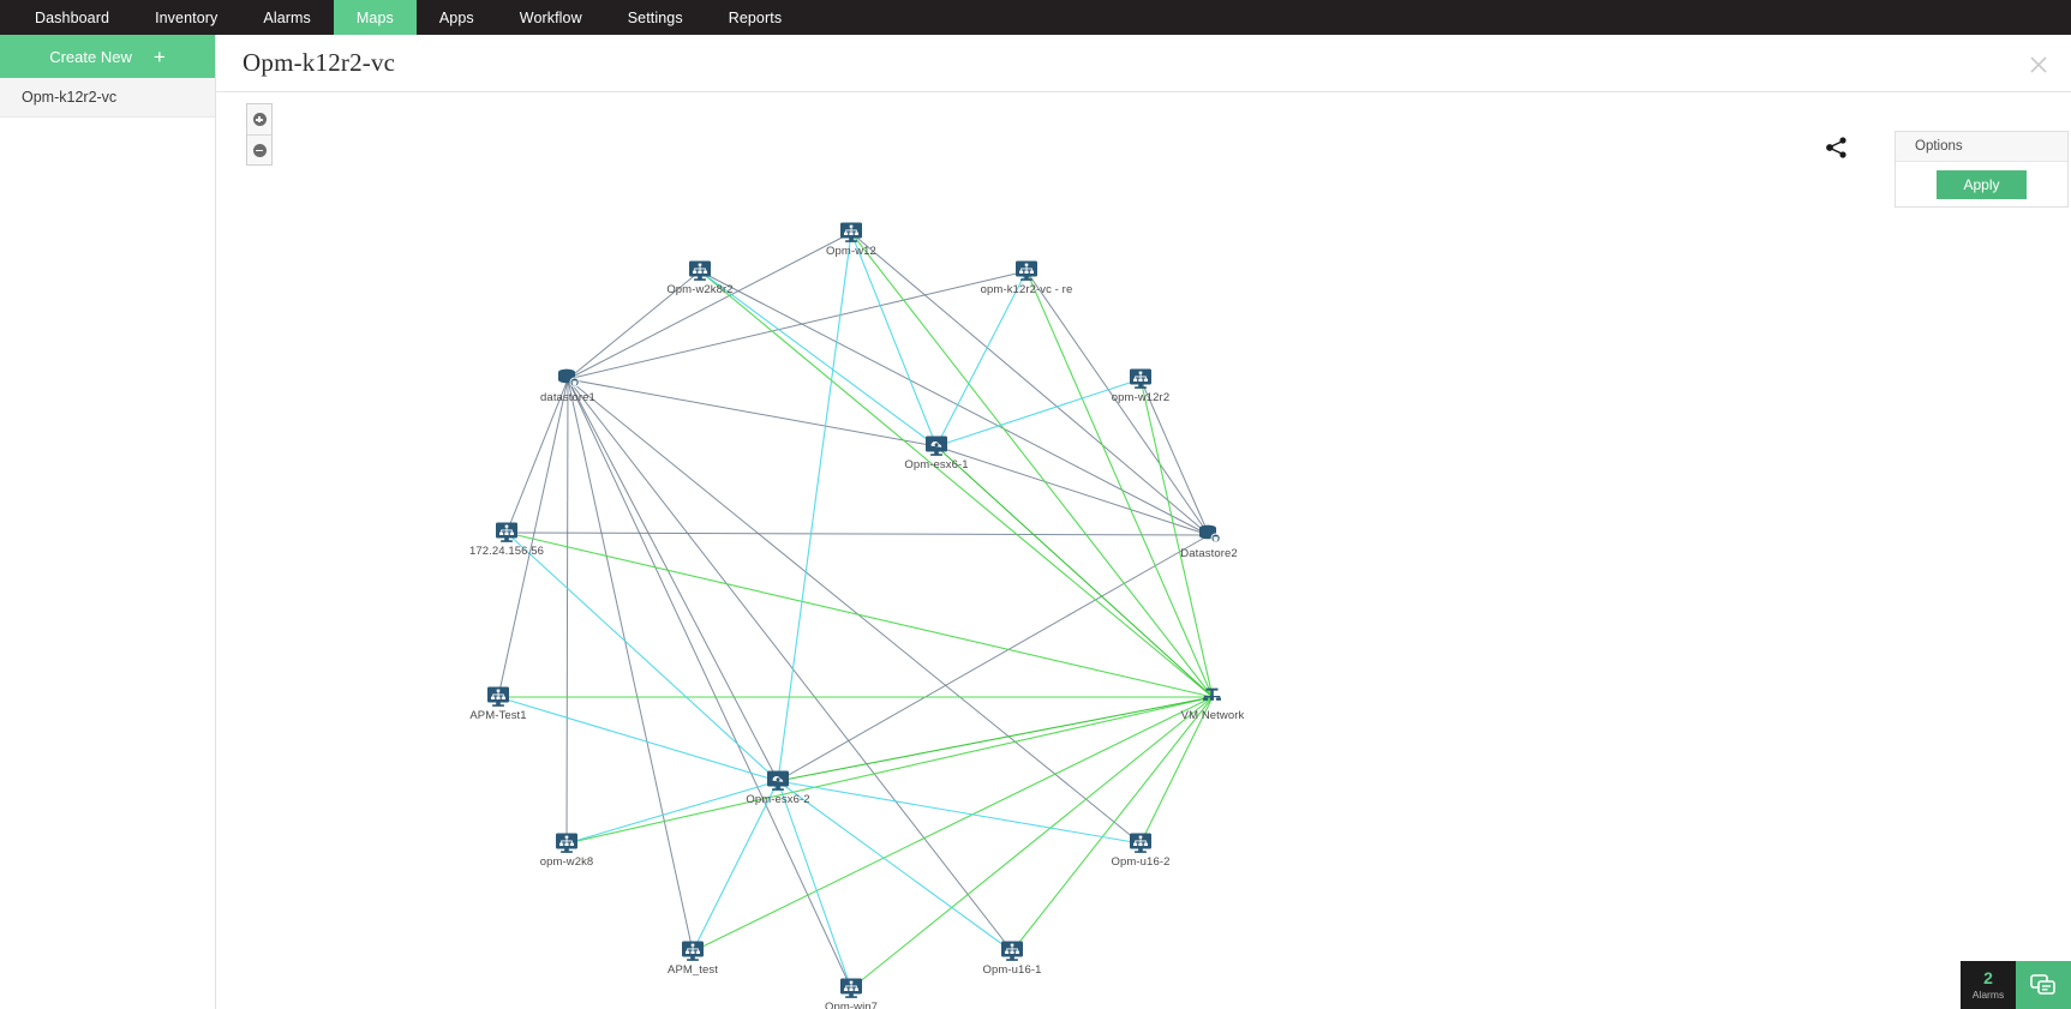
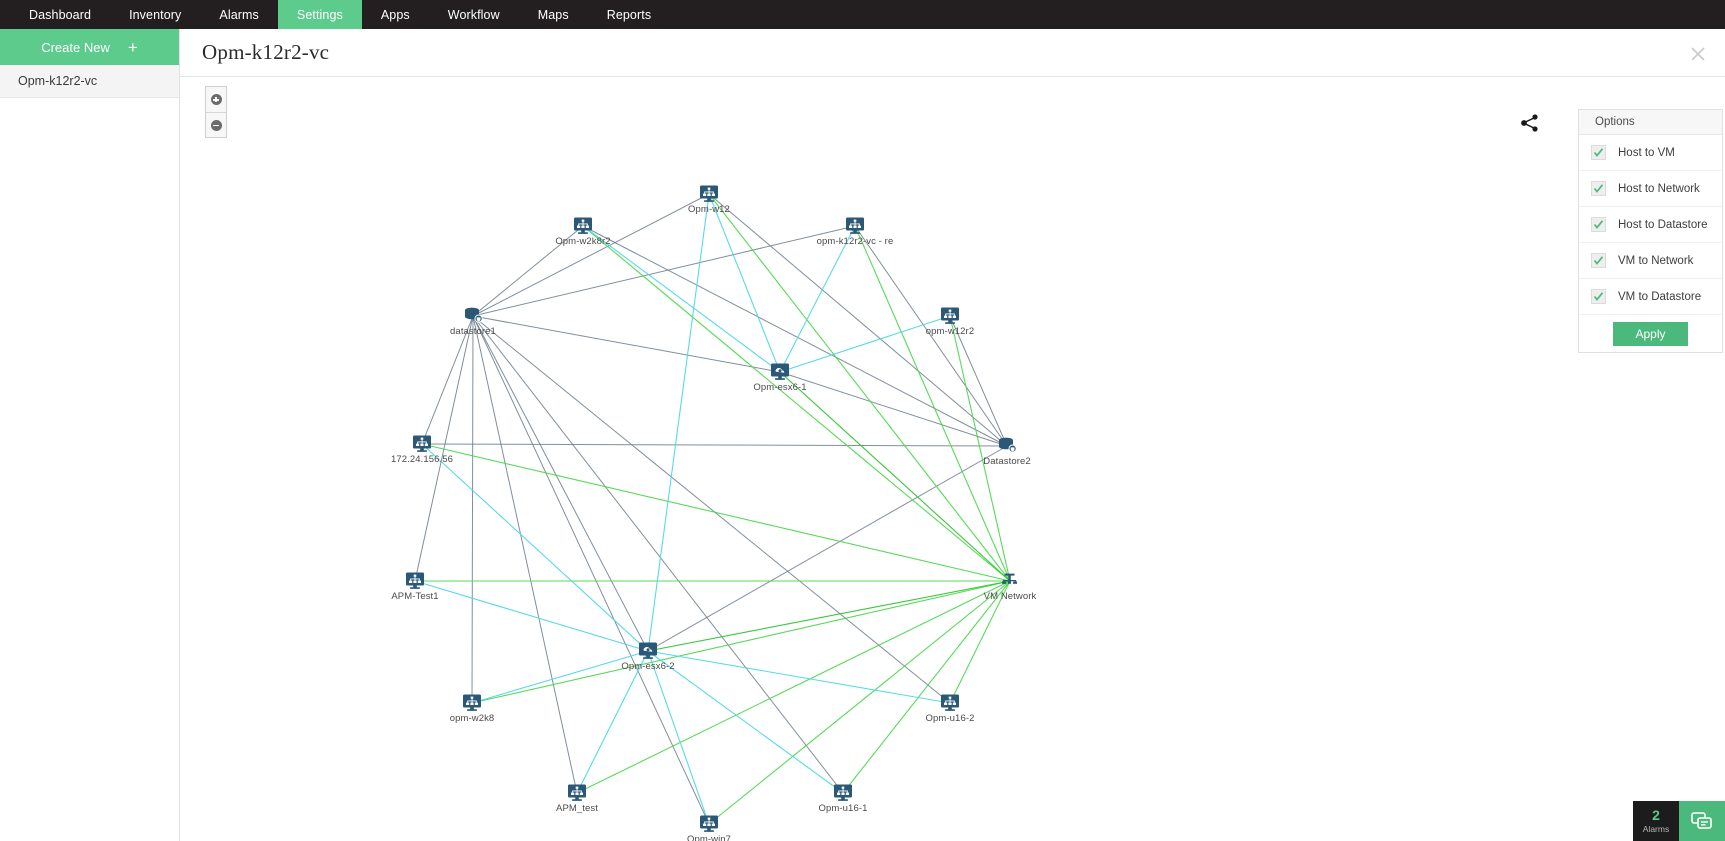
  Dashboard
  Inventory
  Alarms
- Maps
+ Settings
  Apps
  Workflow
- Settings
+ Maps
  Reports
  Create New
  +
  Opm-k12r2-vc
  Opm-k12r2-vc
  Opm-w12
  Opm-w2k8r2
  opm-k12r2-vc - re
  opm-w12r2
  datastore1
  Opm-esx6-1
  Datastore2
  172.24.156.56
  APM-Test1
  VM Network
  Opm-esx6-2
  opm-w2k8
  Opm-u16-2
  APM_test
  Opm-u16-1
  Opm-win7
  Options
+ Host to VM
+ Host to Network
+ Host to Datastore
+ VM to Network
+ VM to Datastore
  Apply
  2
  Alarms
